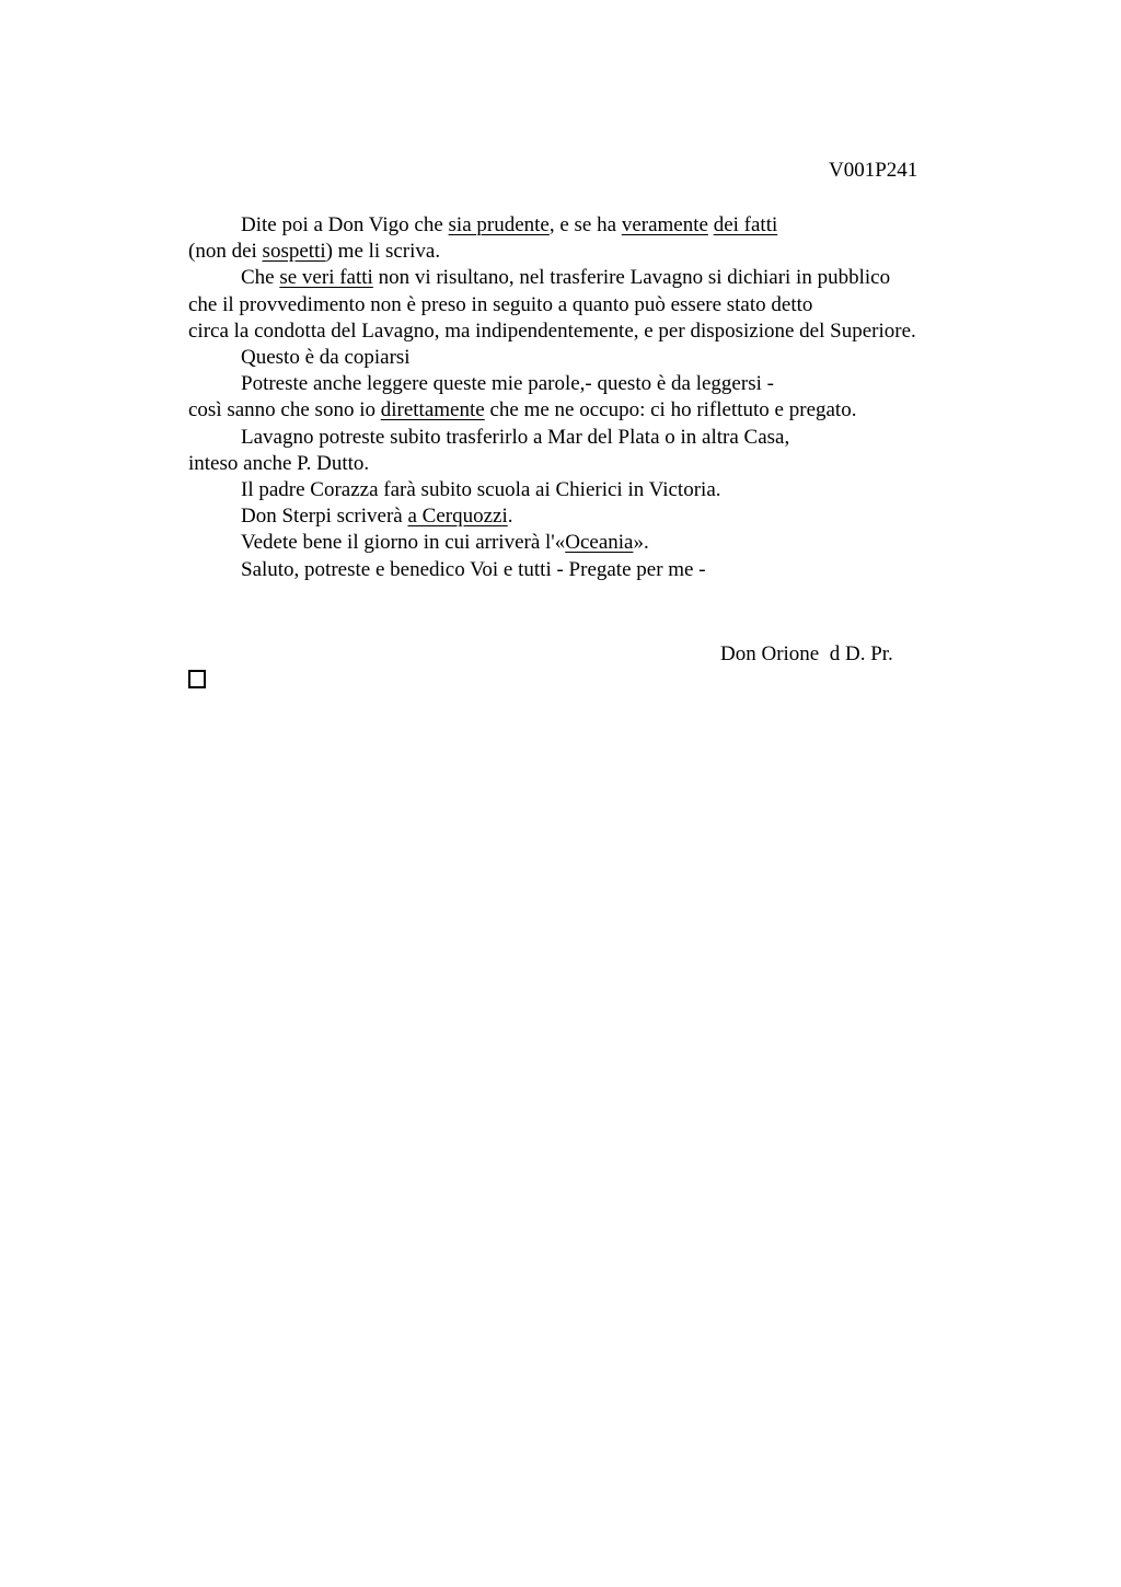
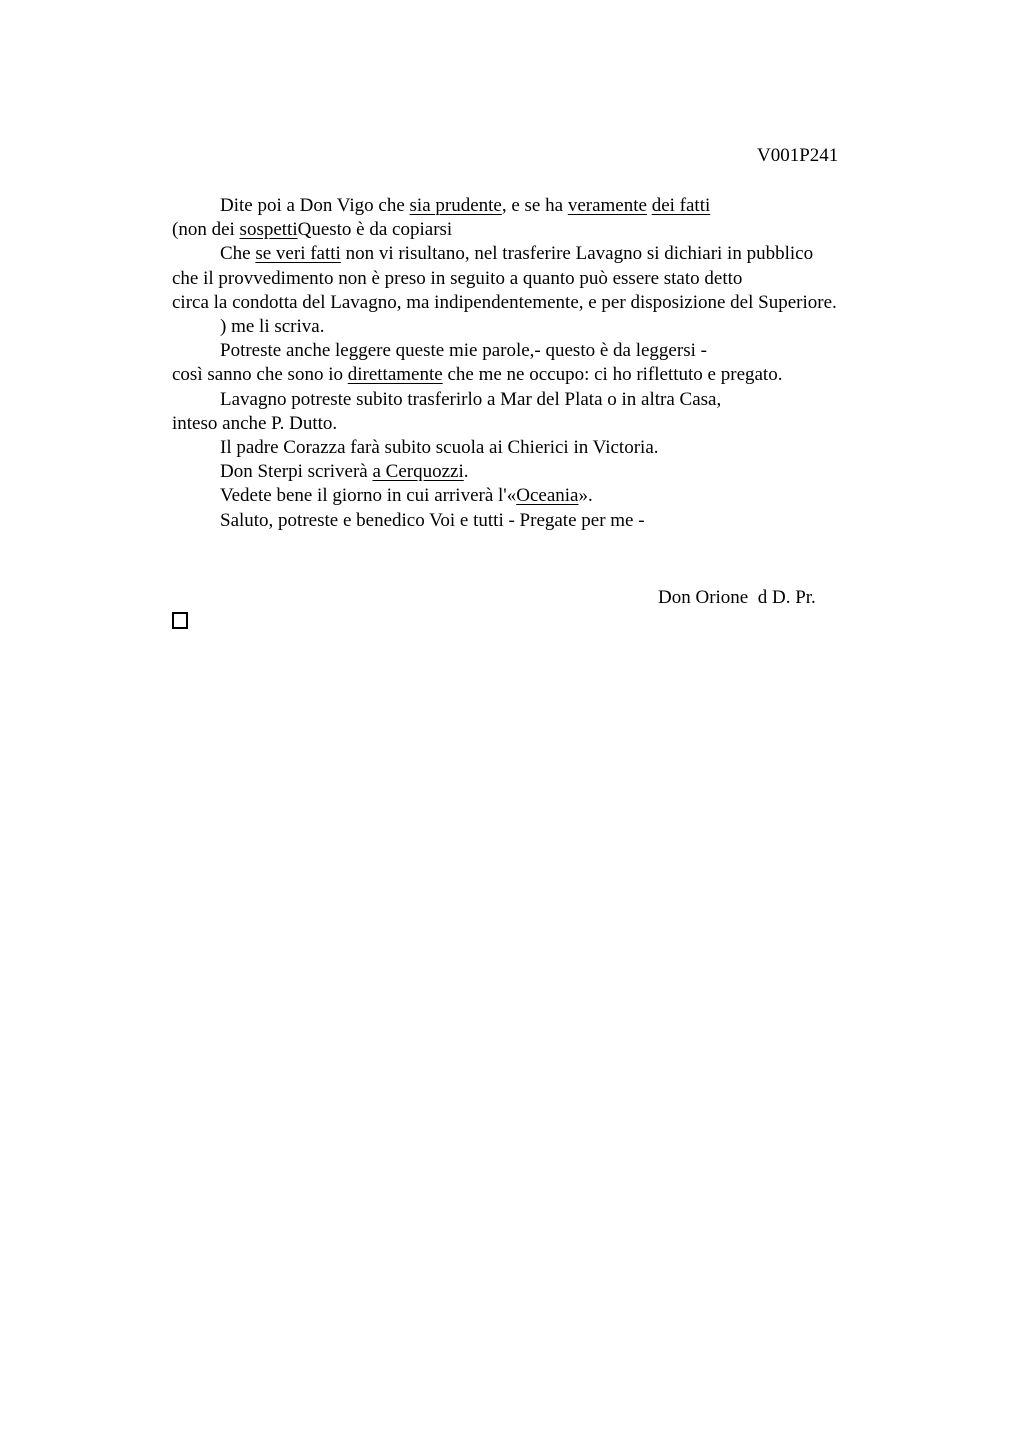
  V001P241
  Dite poi a Don Vigo che sia prudente, e se ha veramente dei fatti
- (non dei sospetti) me li scriva.
+ (non dei sospettiQuesto è da copiarsi
  Che se veri fatti non vi risultano, nel trasferire Lavagno si dichiari in pubblico
  che il provvedimento non è preso in seguito a quanto può essere stato detto
  circa la condotta del Lavagno, ma indipendentemente, e per disposizione del Superiore.
- Questo è da copiarsi
+ ) me li scriva.
  Potreste anche leggere queste mie parole,- questo è da leggersi -
  così sanno che sono io direttamente che me ne occupo: ci ho riflettuto e pregato.
  Lavagno potreste subito trasferirlo a Mar del Plata o in altra Casa,
  inteso anche P. Dutto.
  Il padre Corazza farà subito scuola ai Chierici in Victoria.
  Don Sterpi scriverà a Cerquozzi.
  Vedete bene il giorno in cui arriverà l'«Oceania».
  Saluto, potreste e benedico Voi e tutti - Pregate per me -
  Don Orione d D. Pr.
